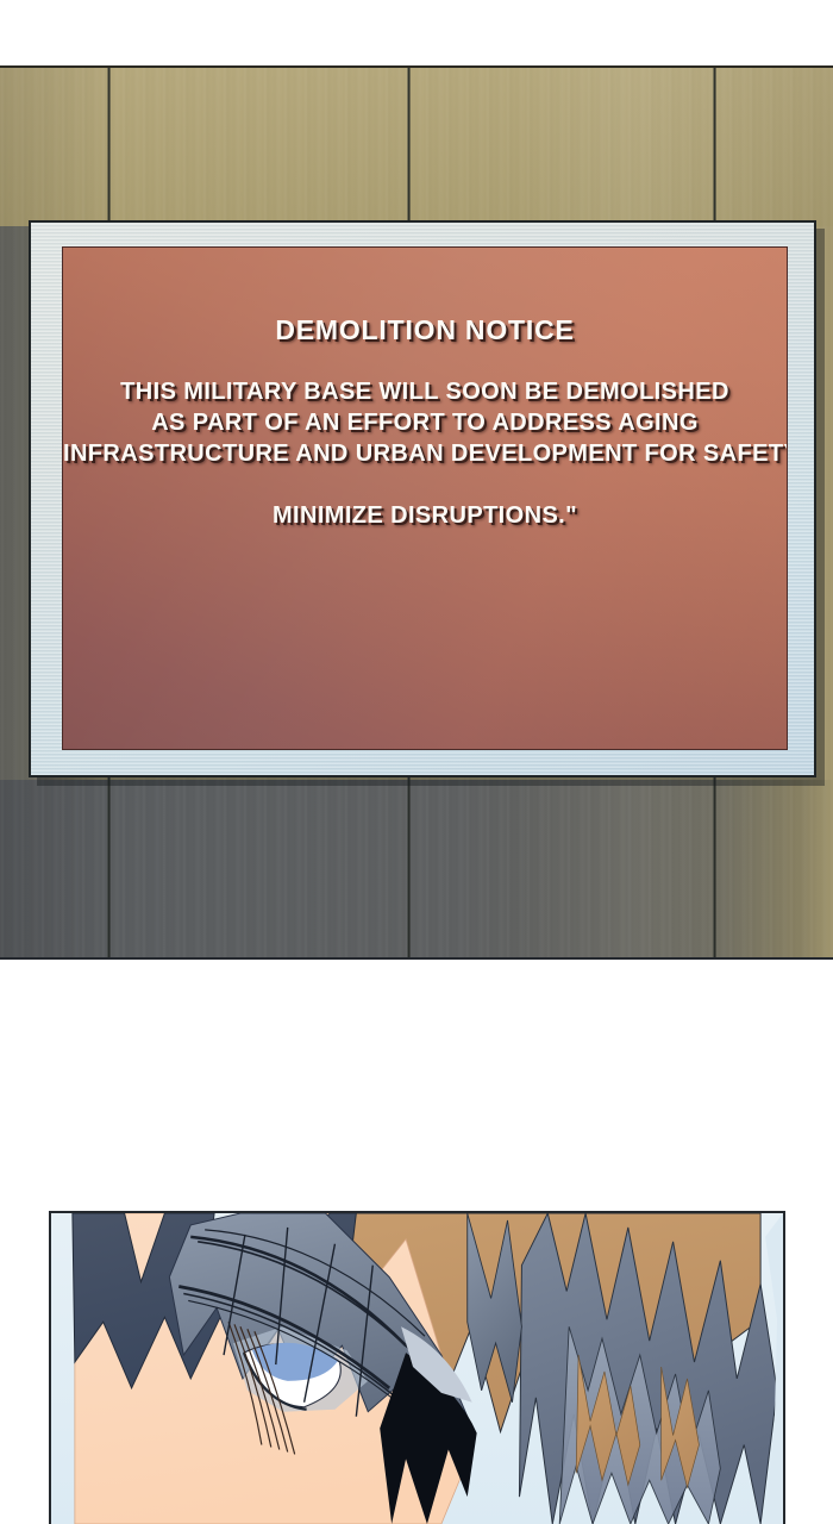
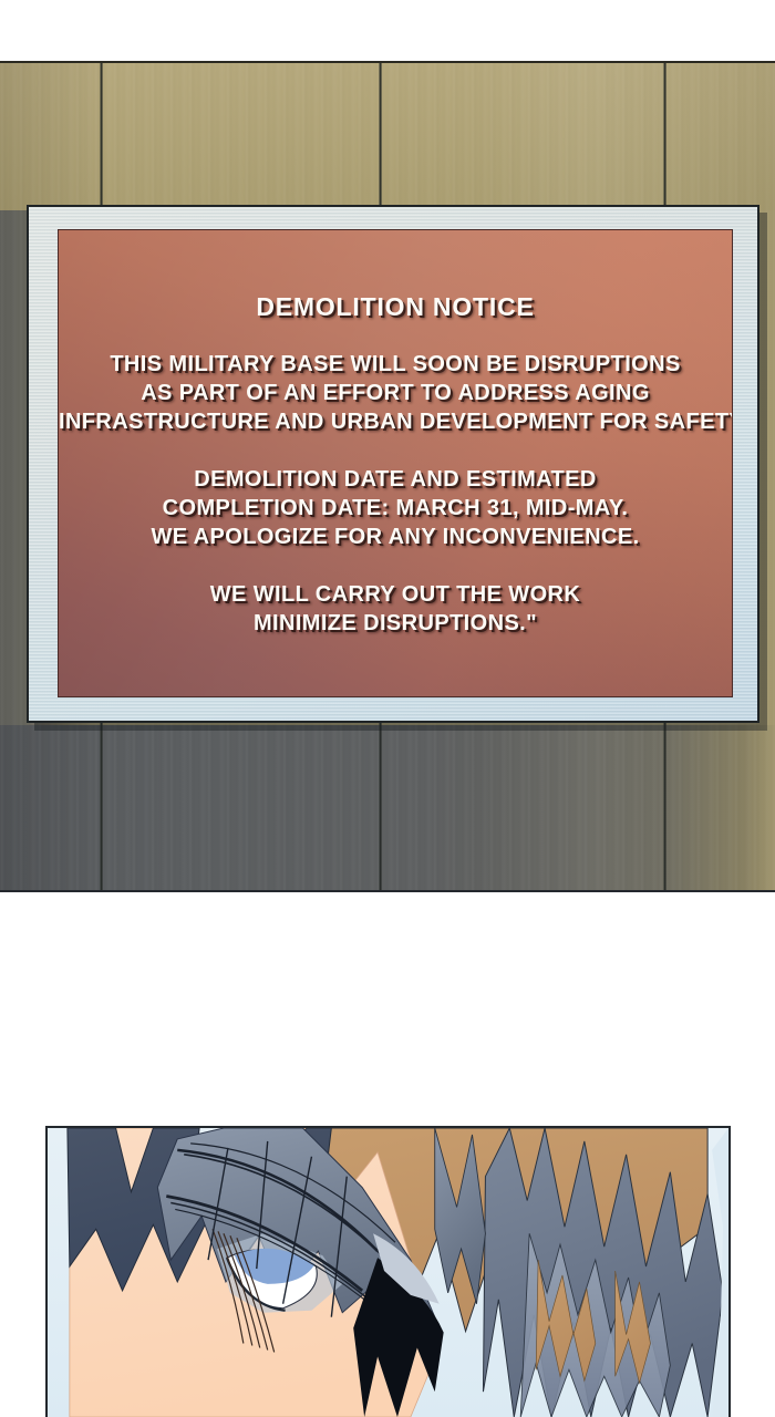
  DEMOLITION NOTICE
- THIS MILITARY BASE WILL SOON BE DEMOLISHED
+ THIS MILITARY BASE WILL SOON BE DISRUPTIONS
  AS PART OF AN EFFORT TO ADDRESS AGING
  INFRASTRUCTURE AND URBAN DEVELOPMENT FOR SAFET
+ DEMOLITION DATE AND ESTIMATED
+ COMPLETION DATE: MARCH 31, MID-MAY.
+ WE APOLOGIZE FOR ANY INCONVENIENCE.
+ WE WILL CARRY OUT THE WORK
  MINIMIZE DISRUPTIONS."
